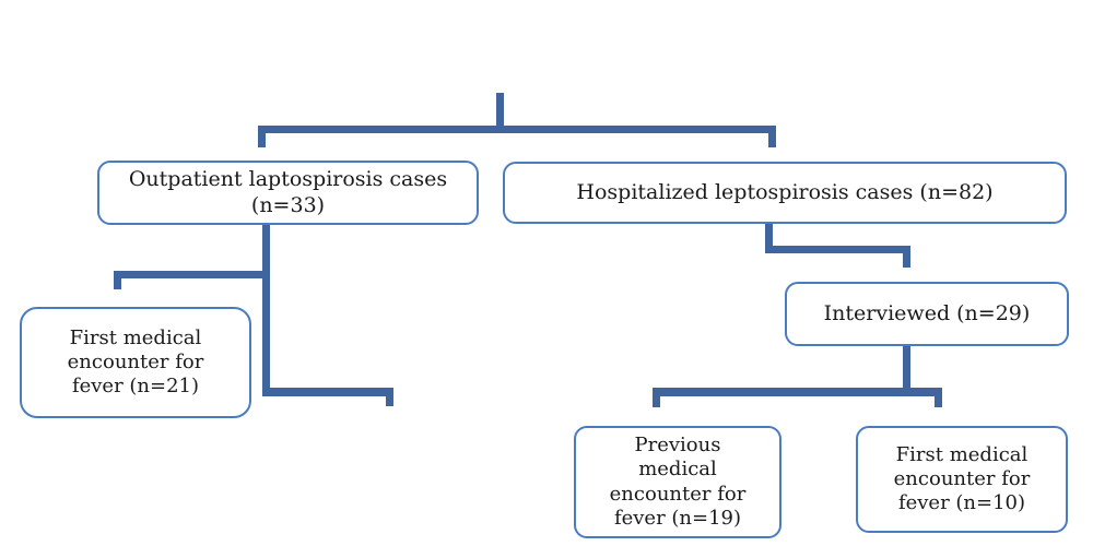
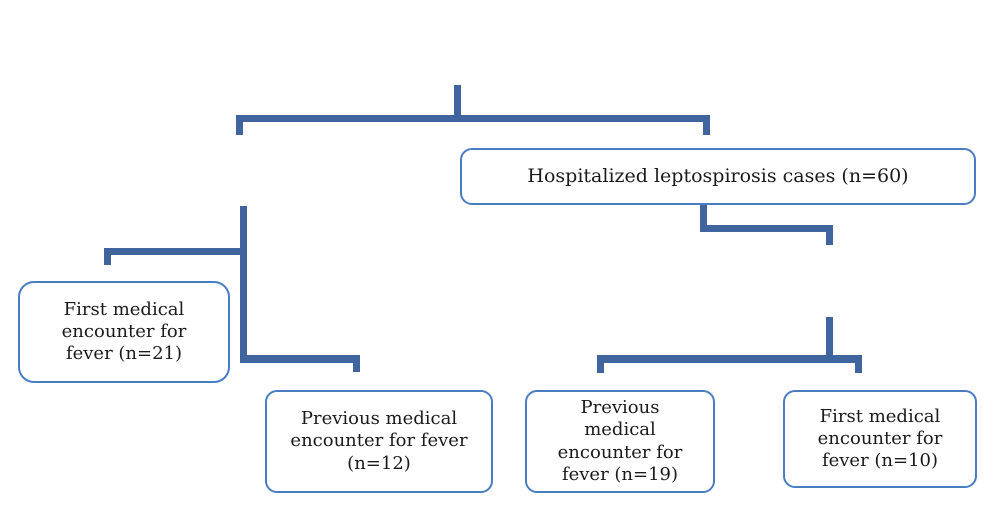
- Outpatient laptospirosis cases
- (n=33)
- Hospitalized leptospirosis cases (n=82)
+ Hospitalized leptospirosis cases (n=60)
- Interviewed (n=29)
  First medical
  encounter for
  fever (n=21)
+ Previous medical
+ encounter for fever
+ (n=12)
  Previous
  medical
  encounter for
  fever (n=19)
  First medical
  encounter for
  fever (n=10)
